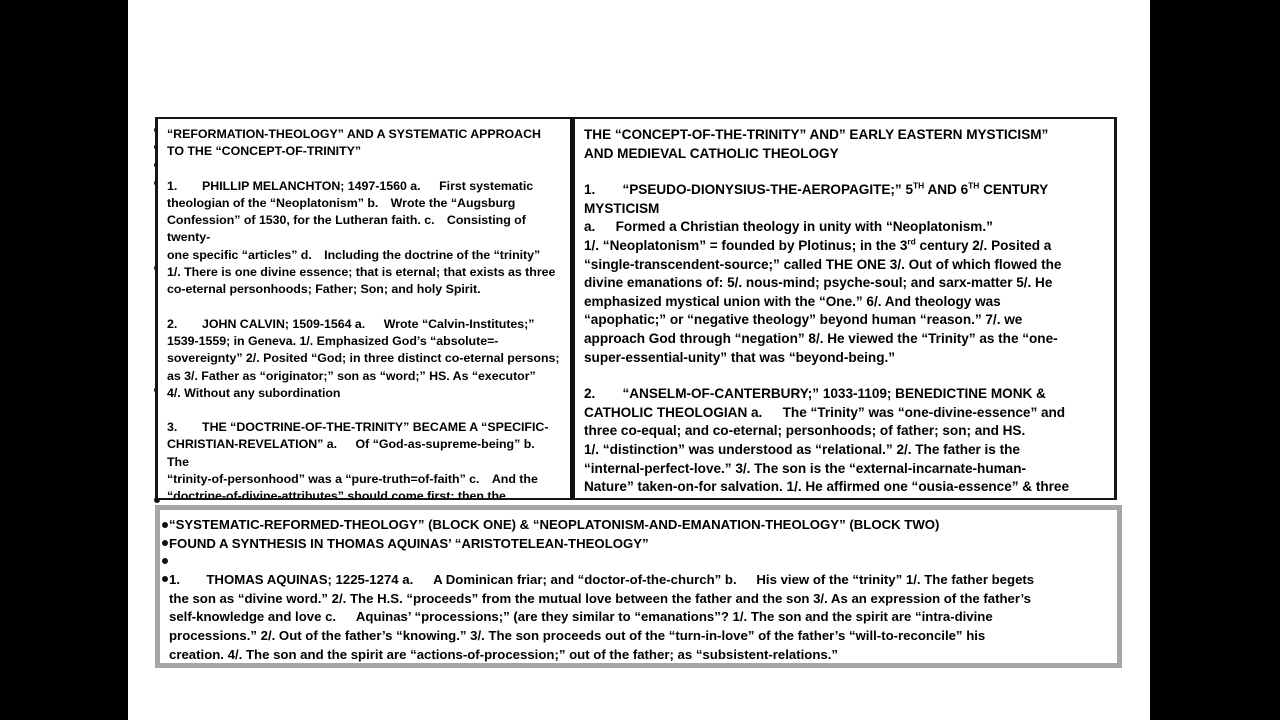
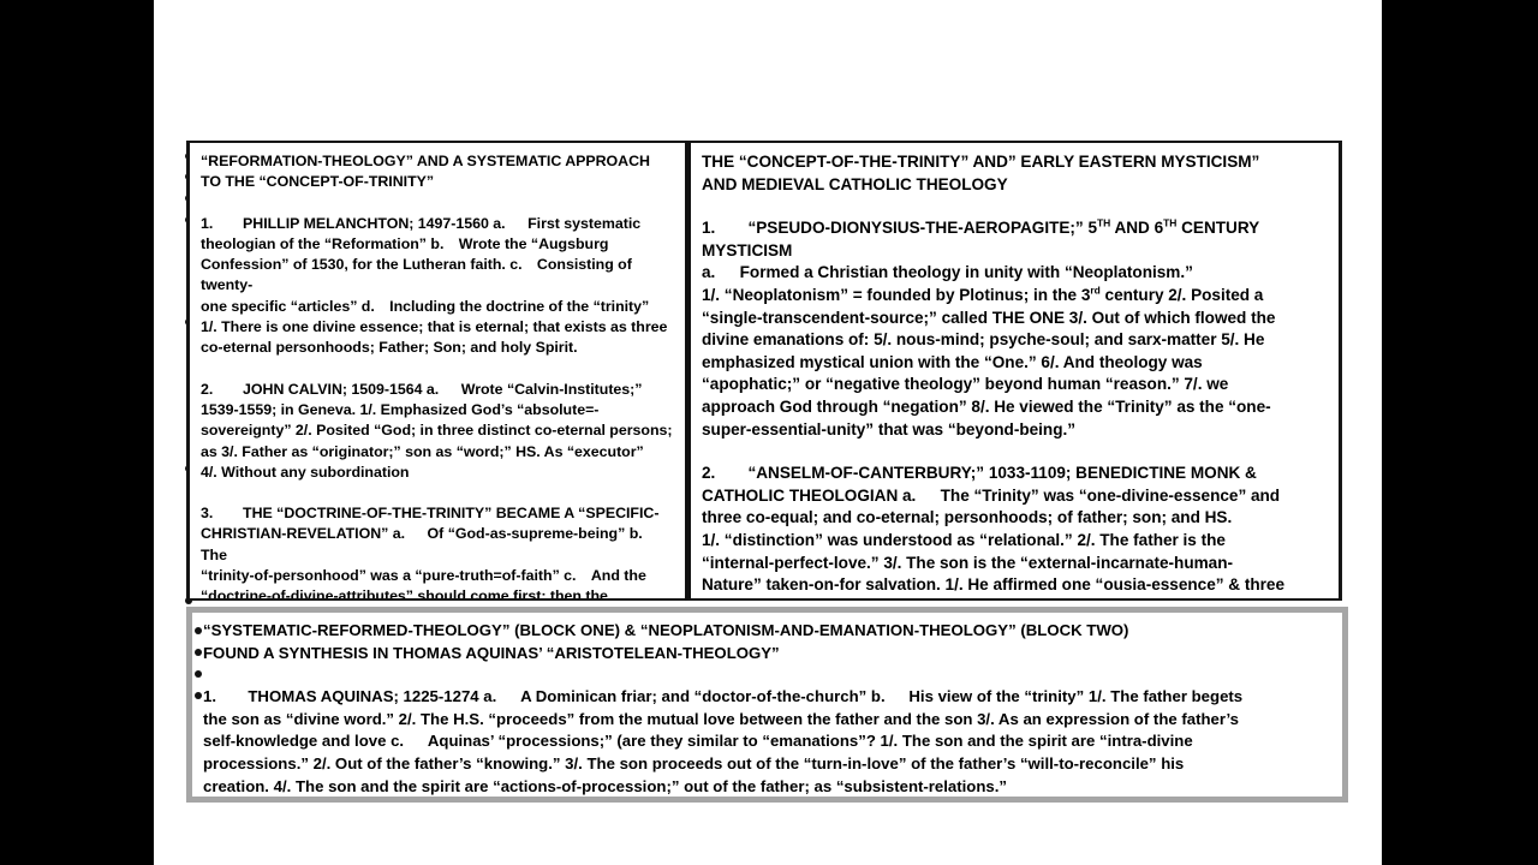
  “REFORMATION-THEOLOGY” AND A SYSTEMATIC APPROACH
  TO THE “CONCEPT-OF-TRINITY”
  1. PHILLIP MELANCHTON; 1497-1560 a. First systematic
- theologian of the “Neoplatonism” b. Wrote the “Augsburg
+ theologian of the “Reformation” b. Wrote the “Augsburg
  Confession” of 1530, for the Lutheran faith. c. Consisting of twenty-
  one specific “articles” d. Including the doctrine of the “trinity”
  1/. There is one divine essence; that is eternal; that exists as three
  co-eternal personhoods; Father; Son; and holy Spirit.
  2. JOHN CALVIN; 1509-1564 a. Wrote “Calvin-Institutes;”
  1539-1559; in Geneva. 1/. Emphasized God’s “absolute=-
  sovereignty” 2/. Posited “God; in three distinct co-eternal persons;
  as 3/. Father as “originator;” son as “word;” HS. As “executor”
  4/. Without any subordination
  3. THE “DOCTRINE-OF-THE-TRINITY” BECAME A “SPECIFIC-
  CHRISTIAN-REVELATION” a. Of “God-as-supreme-being” b. The
  “trinity-of-personhood” was a “pure-truth=of-faith” c. And the
  “doctrine-of-divine-attributes” should come first; then the
  THE “CONCEPT-OF-THE-TRINITY” AND” EARLY EASTERN MYSTICISM”
  AND MEDIEVAL CATHOLIC THEOLOGY
  1. “PSEUDO-DIONYSIUS-THE-AEROPAGITE;” 5TH AND 6TH CENTURY
  MYSTICISM
  a. Formed a Christian theology in unity with “Neoplatonism.”
  1/. “Neoplatonism” = founded by Plotinus; in the 3rd century 2/. Posited a
  “single-transcendent-source;” called THE ONE 3/. Out of which flowed the
  divine emanations of: 5/. nous-mind; psyche-soul; and sarx-matter 5/. He
  emphasized mystical union with the “One.” 6/. And theology was
  “apophatic;” or “negative theology” beyond human “reason.” 7/. we
  approach God through “negation” 8/. He viewed the “Trinity” as the “one-
  super-essential-unity” that was “beyond-being.”
  2. “ANSELM-OF-CANTERBURY;” 1033-1109; BENEDICTINE MONK &
  CATHOLIC THEOLOGIAN a. The “Trinity” was “one-divine-essence” and
  three co-equal; and co-eternal; personhoods; of father; son; and HS.
  1/. “distinction” was understood as “relational.” 2/. The father is the
  “internal-perfect-love.” 3/. The son is the “external-incarnate-human-
  Nature” taken-on-for salvation. 1/. He affirmed one “ousia-essence” & three
  “SYSTEMATIC-REFORMED-THEOLOGY” (BLOCK ONE) & “NEOPLATONISM-AND-EMANATION-THEOLOGY” (BLOCK TWO)
  FOUND A SYNTHESIS IN THOMAS AQUINAS’ “ARISTOTELEAN-THEOLOGY”
  1. THOMAS AQUINAS; 1225-1274 a. A Dominican friar; and “doctor-of-the-church” b. His view of the “trinity” 1/. The father begets
  the son as “divine word.” 2/. The H.S. “proceeds” from the mutual love between the father and the son 3/. As an expression of the father’s
  self-knowledge and love c. Aquinas’ “processions;” (are they similar to “emanations”? 1/. The son and the spirit are “intra-divine
  processions.” 2/. Out of the father’s “knowing.” 3/. The son proceeds out of the “turn-in-love” of the father’s “will-to-reconcile” his
  creation. 4/. The son and the spirit are “actions-of-procession;” out of the father; as “subsistent-relations.”
